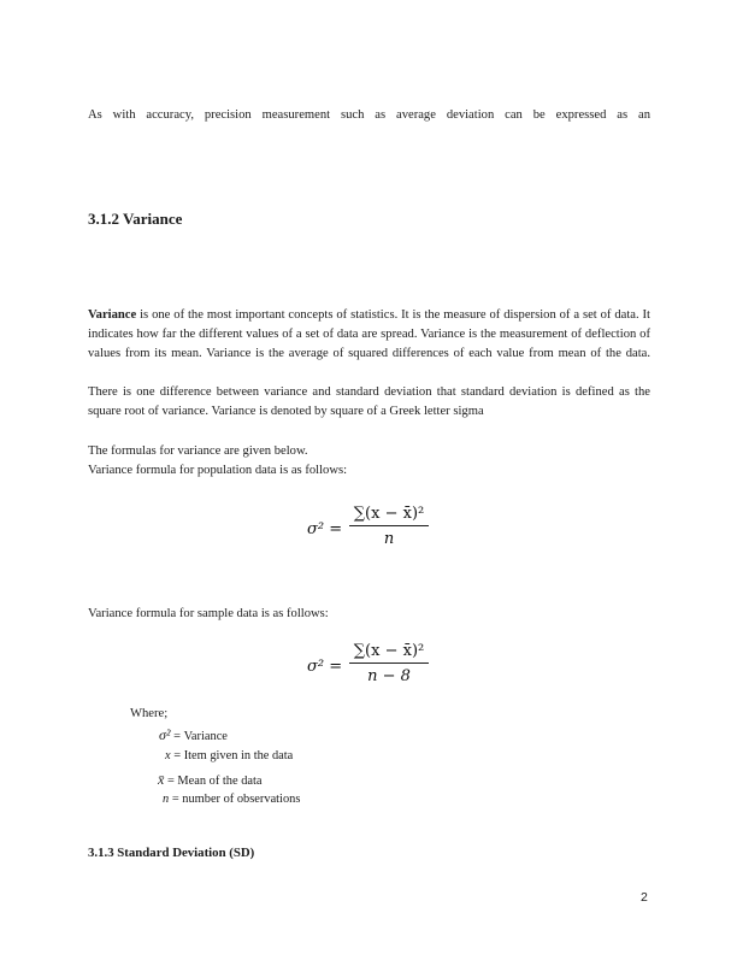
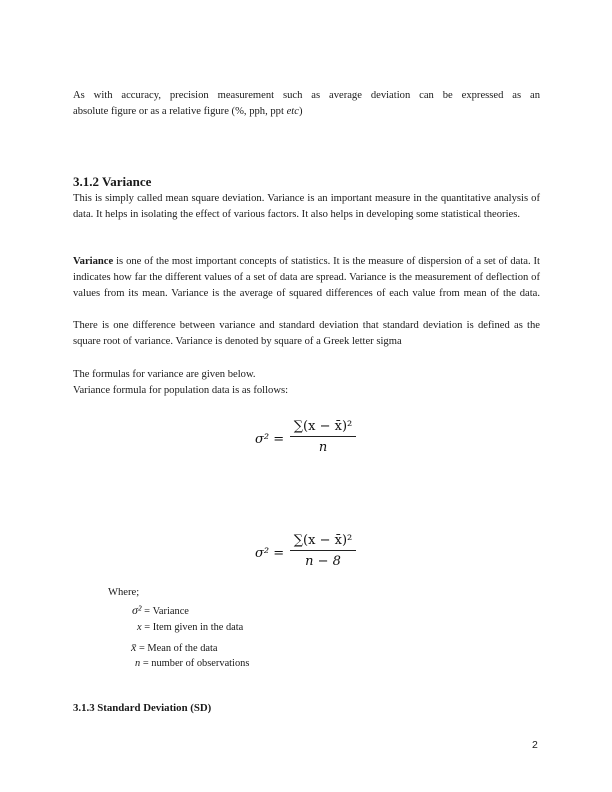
  As with accuracy, precision measurement such as average deviation can be expressed as an
+ absolute figure or as a relative figure (%, pph, ppt etc)
  3.1.2 Variance
+ This is simply called mean square deviation. Variance is an important measure in the quantitative analysis of data. It helps in isolating the effect of various factors. It also helps in developing some statistical theories.
  Variance is one of the most important concepts of statistics. It is the measure of dispersion of a set of data. It indicates how far the different values of a set of data are spread. Variance is the measurement of deflection of values from its mean. Variance is the average of squared differences of each value from mean of the data.
  There is one difference between variance and standard deviation that standard deviation is defined as the square root of variance. Variance is denoted by square of a Greek letter sigma
  The formulas for variance are given below.
  Variance formula for population data is as follows:
  σ² =
  ∑(x − x̄)²
  n
- Variance formula for sample data is as follows:
  σ² =
  ∑(x − x̄)²
  n − 8
  Where;
  σ² = Variance
  x = Item given in the data
  x̄ = Mean of the data
  n = number of observations
  3.1.3 Standard Deviation (SD)
  2
